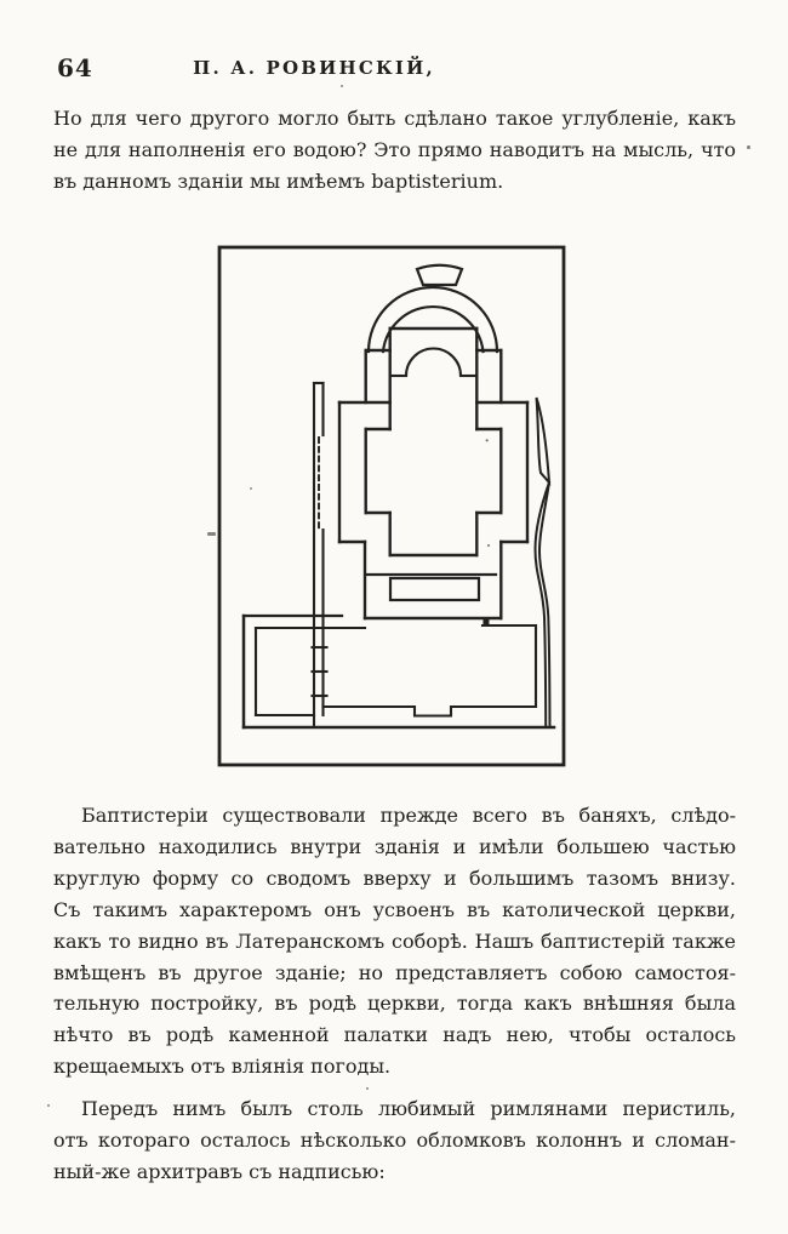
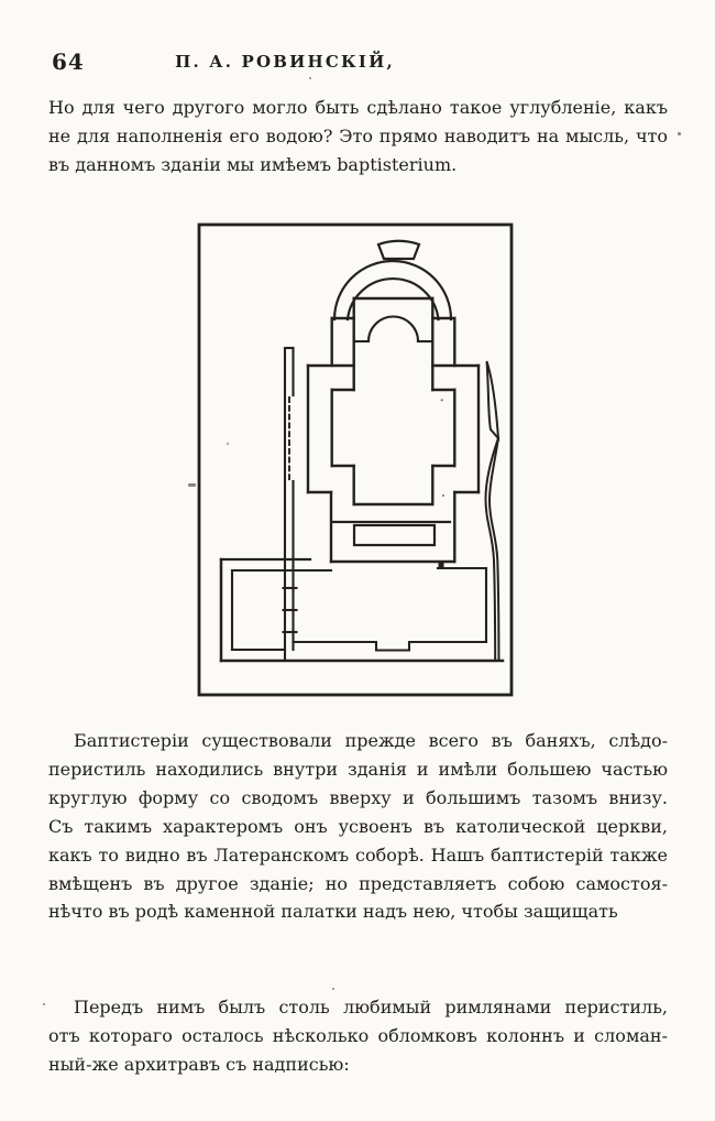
  64
  П. А. РОВИНСКІЙ,
  Но для чего другого могло быть сдѣлано такое углубленіе, какъ
  не для наполненія его водою? Это прямо наводитъ на мысль, что
  въ данномъ зданіи мы имѣемъ baptisterium.
  Баптистеріи существовали прежде всего въ баняхъ, слѣдо-
- вательно находились внутри зданія и имѣли большею частью
+ перистиль находились внутри зданія и имѣли большею частью
  круглую форму со сводомъ вверху и большимъ тазомъ внизу.
  Съ такимъ характеромъ онъ усвоенъ въ католической церкви,
  какъ то видно въ Латеранскомъ соборѣ. Нашъ баптистерій также
  вмѣщенъ въ другое зданіе; но представляетъ собою самостоя-
- тельную постройку, въ родѣ церкви, тогда какъ внѣшняя была
- нѣчто въ родѣ каменной палатки надъ нею, чтобы осталось
+ нѣчто въ родѣ каменной палатки надъ нею, чтобы защищать
- крещаемыхъ отъ вліянія погоды.
  Передъ нимъ былъ столь любимый римлянами перистиль,
  отъ котораго осталось нѣсколько обломковъ колоннъ и сломан-
  ный-же архитравъ съ надписью:
